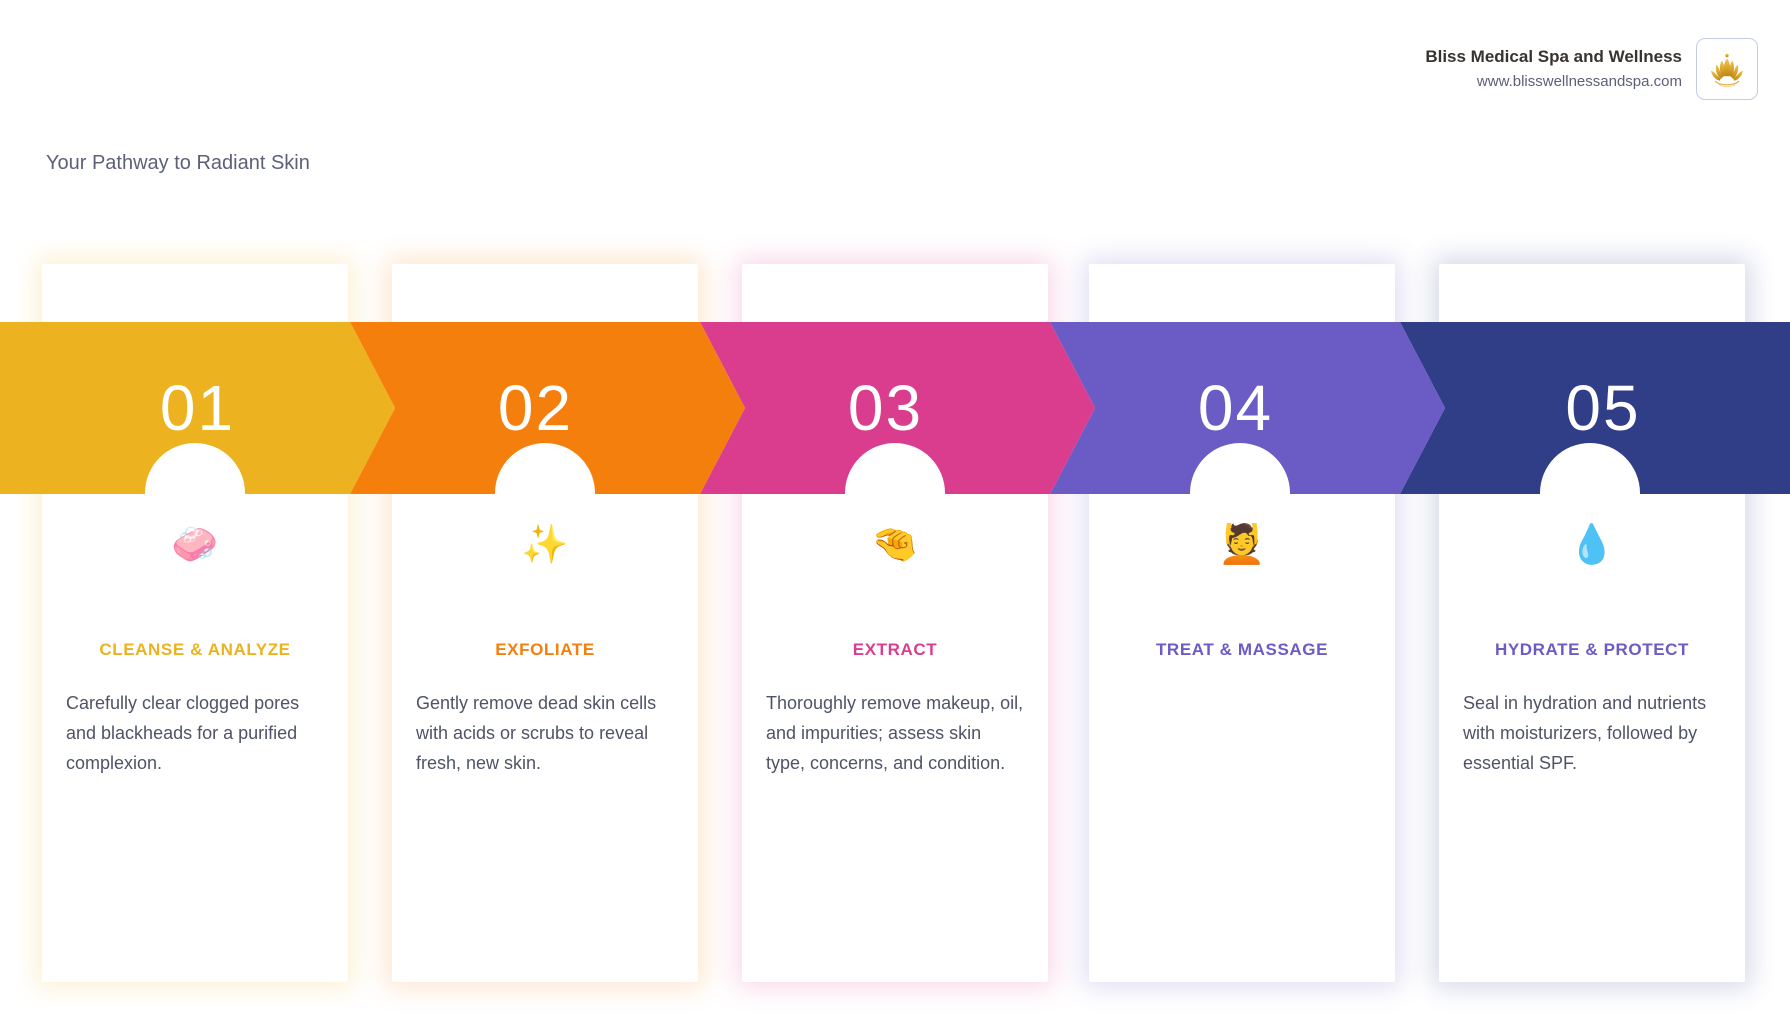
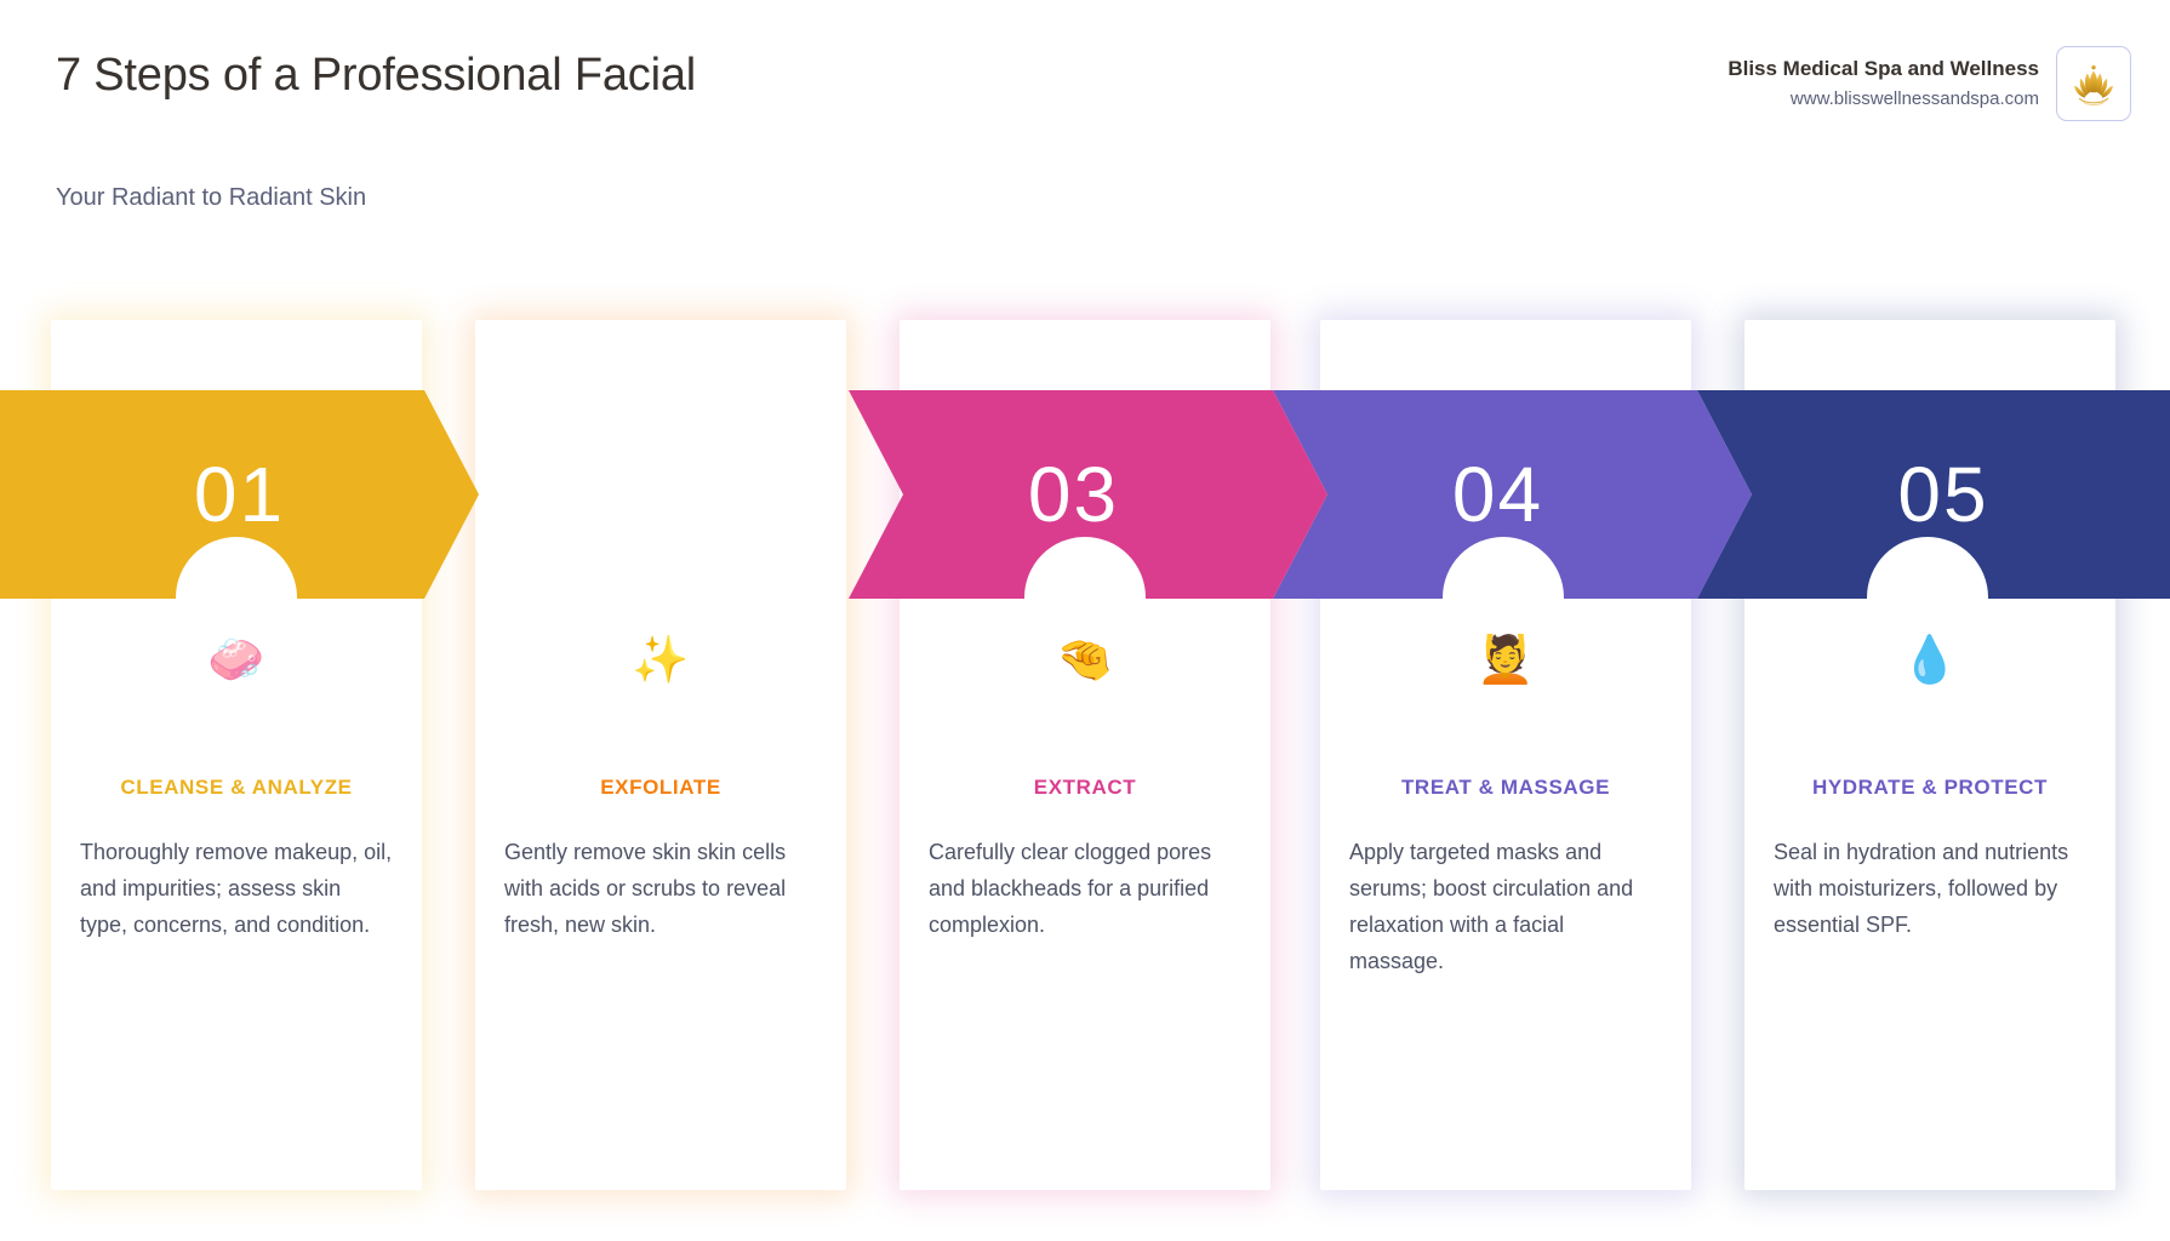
+ 7 Steps of a Professional Facial
- Your Pathway to Radiant Skin
+ Your Radiant to Radiant Skin
  Bliss Medical Spa and Wellness
  www.blisswellnessandspa.com
  🧼
  CLEANSE & ANALYZE
- Carefully clear clogged pores and blackheads for a purified complexion.
+ Thoroughly remove makeup, oil, and impurities; assess skin type, concerns, and condition.
  ✨
  EXFOLIATE
- Gently remove dead skin cells with acids or scrubs to reveal fresh, new skin.
+ Gently remove skin skin cells with acids or scrubs to reveal fresh, new skin.
  🤏
  EXTRACT
- Thoroughly remove makeup, oil, and impurities; assess skin type, concerns, and condition.
+ Carefully clear clogged pores and blackheads for a purified complexion.
  💆
  TREAT & MASSAGE
+ Apply targeted masks and serums; boost circulation and relaxation with a facial massage.
  💧
  HYDRATE & PROTECT
  Seal in hydration and nutrients with moisturizers, followed by essential SPF.
  01
- 02
  03
  04
  05
